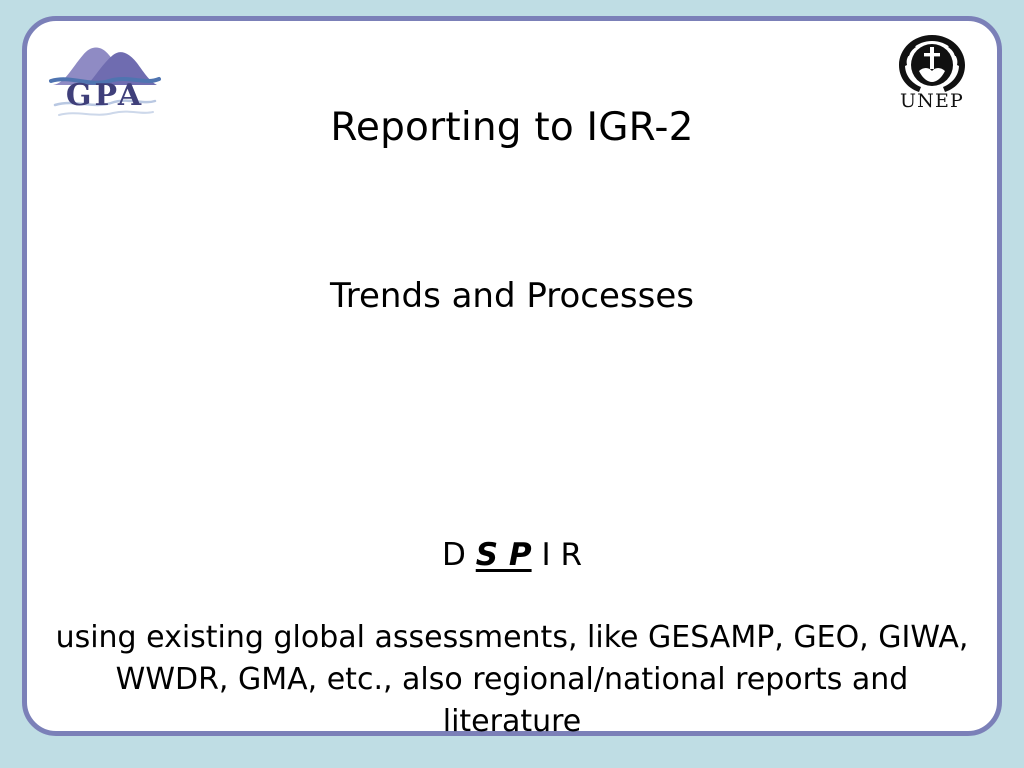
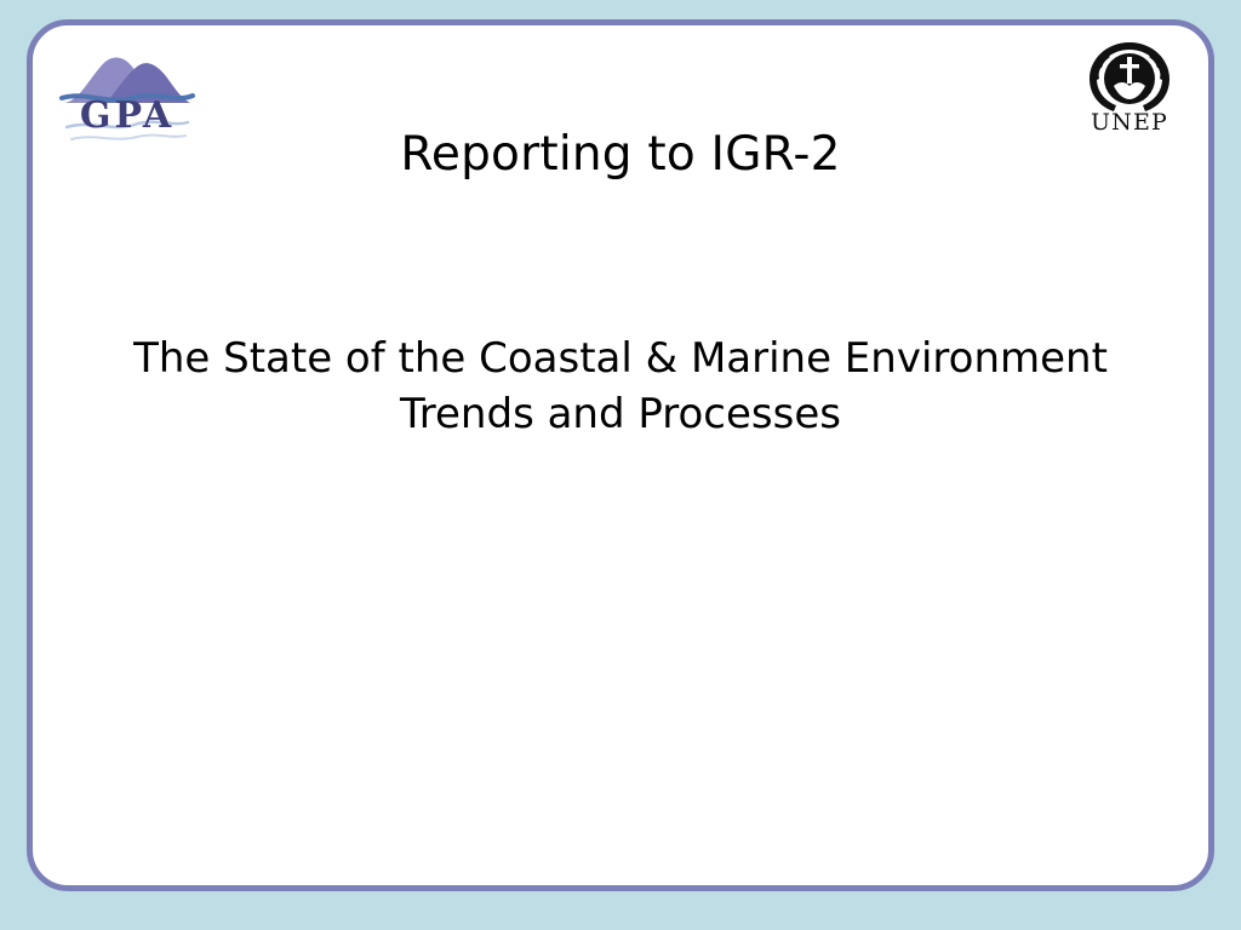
  GPA
  UNEP
  Reporting to IGR-2
+ The State of the Coastal & Marine Environment
  Trends and Processes
- D S P I R
- using existing global assessments, like GESAMP, GEO, GIWA, WWDR, GMA, etc., also regional/national reports and literature
